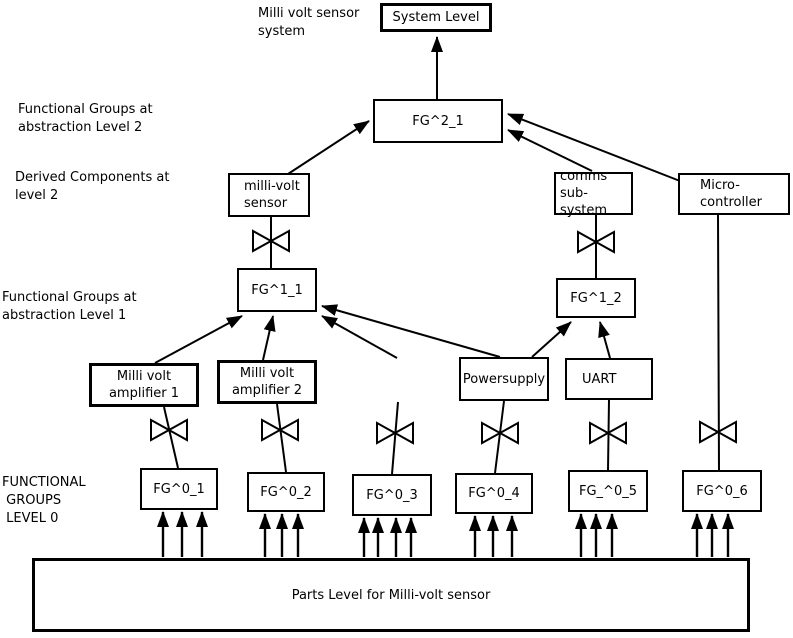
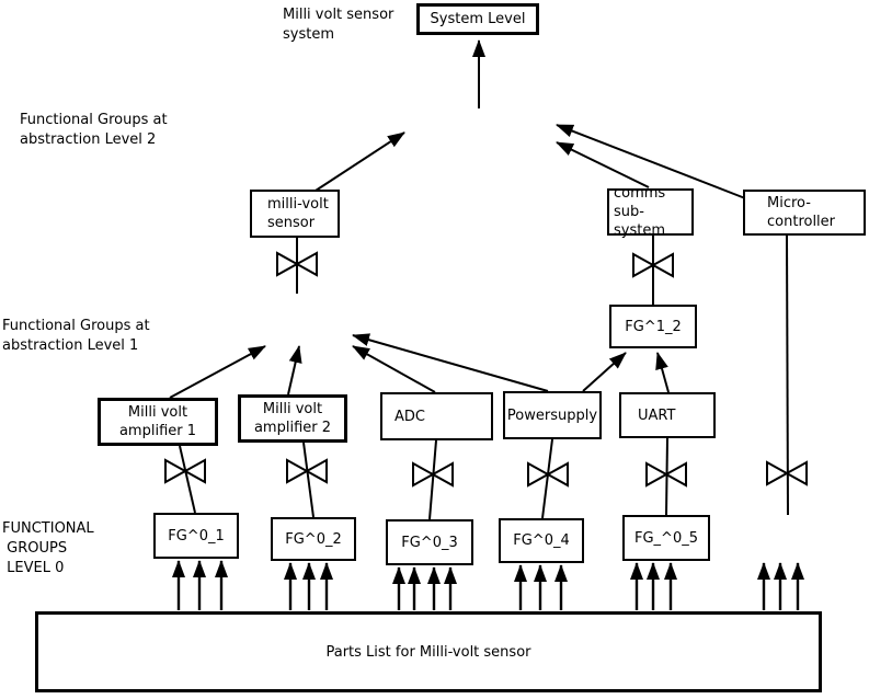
  Milli volt sensor
  system
  Functional Groups at
  abstraction Level 2
- Derived Components at
- level 2
  Functional Groups at
  abstraction Level 1
  FUNCTIONAL
  GROUPS
  LEVEL 0
  System Level
- FG^2_1
  milli-volt
  sensor
  comms
  sub-system
  Micro-
  controller
- FG^1_1
  FG^1_2
  Milli volt
  amplifier 1
  Milli volt
  amplifier 2
+ ADC
  Powersupply
  UART
  FG^0_1
  FG^0_2
  FG^0_3
  FG^0_4
  FG_^0_5
- FG^0_6
- Parts Level for Milli-volt sensor
+ Parts List for Milli-volt sensor
